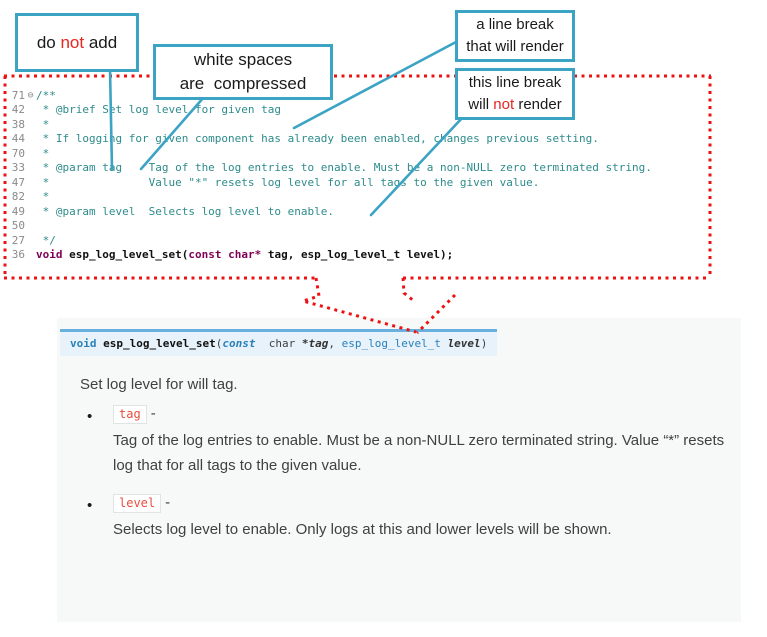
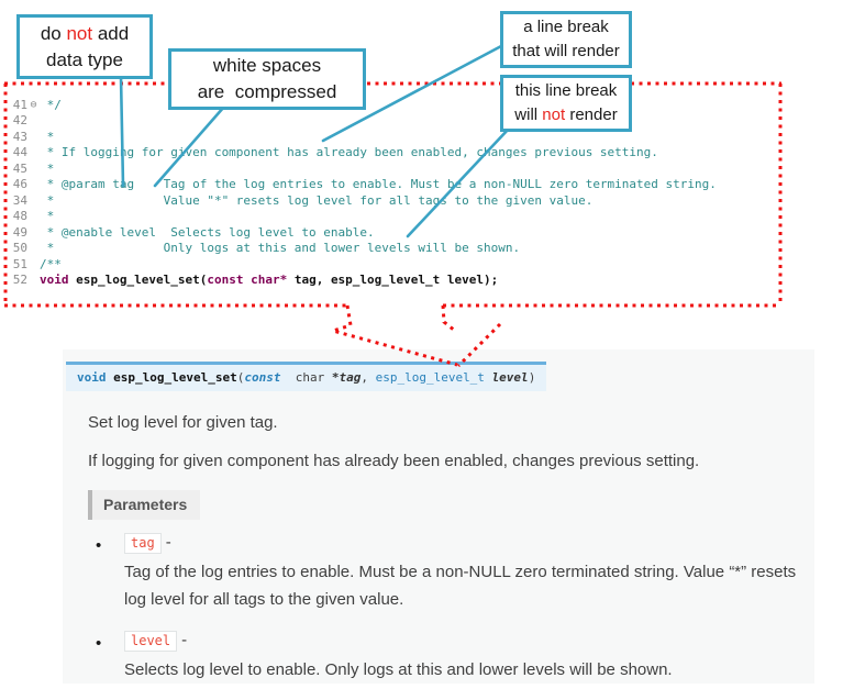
- 71
+ 41
  ⊖
- /**
+ */
  42
- * @brief Set log level for given tag
- 38
+ 43
  *
  44
  * If loggig for given component has already been enabled, canges previous setting.
- 70
+ 45
  *
- 33
+ 46
  * @param tg Tag of the log entries to enable. Must b a non-NULL zero terminated string.
- 47
+ 34
  * Value "*" resets log level for all tags to the given value.
- 82
+ 48
  *
  49
- * @param level Selects log level to enable.
+ * @enable level Selects log level to enable.
  50
+ * Only logs at this and lower levels will be shown.
- 27
+ 51
- */
+ /**
- 36
+ 52
  void esp_log_level_set(const char* tag, esp_log_level_t level);
  void esp_log_level_set(const char *tag, esp_log_level_t level)
- Set log level for will tag.
+ Set log level for given tag.
+ If logging for given component has already been enabled, changes previous setting.
+ Parameters
  •
  tag -
- Tag of the log entries to enable. Must be a non-NULL zero terminated string. Value “*” resets log that for all tags to the given value.
+ Tag of the log entries to enable. Must be a non-NULL zero terminated string. Value “*” resets log level for all tags to the given value.
  •
  level -
  Selects log level to enable. Only logs at this and lower levels will be shown.
  do not add
+ data type
  white spaces
  are compressed
  a line break
  that will render
  this line break
  will not render
